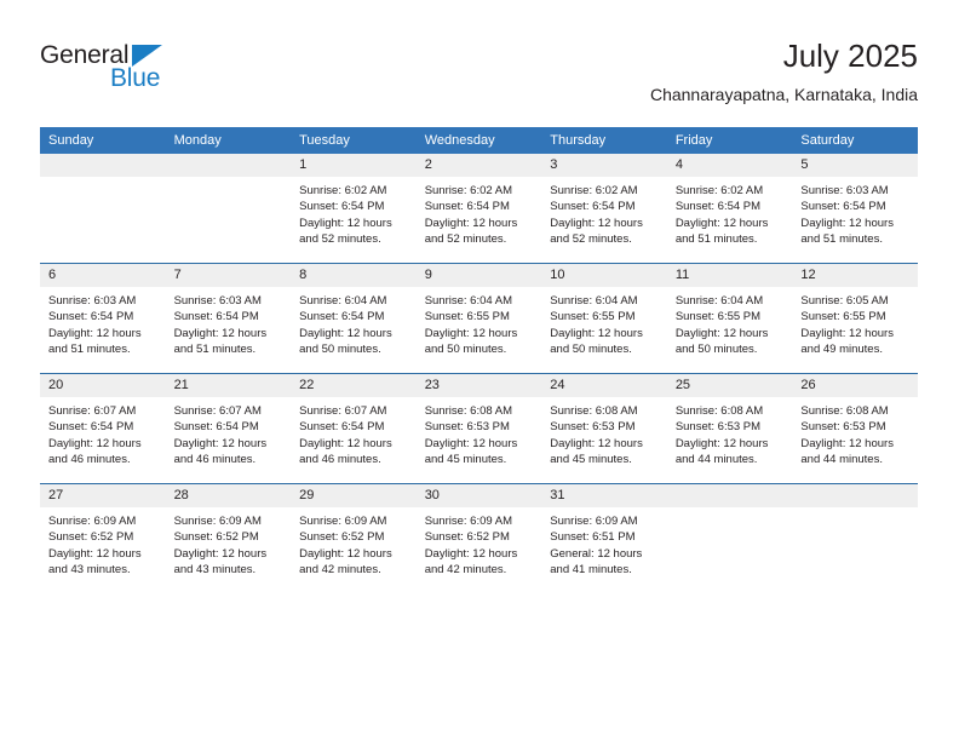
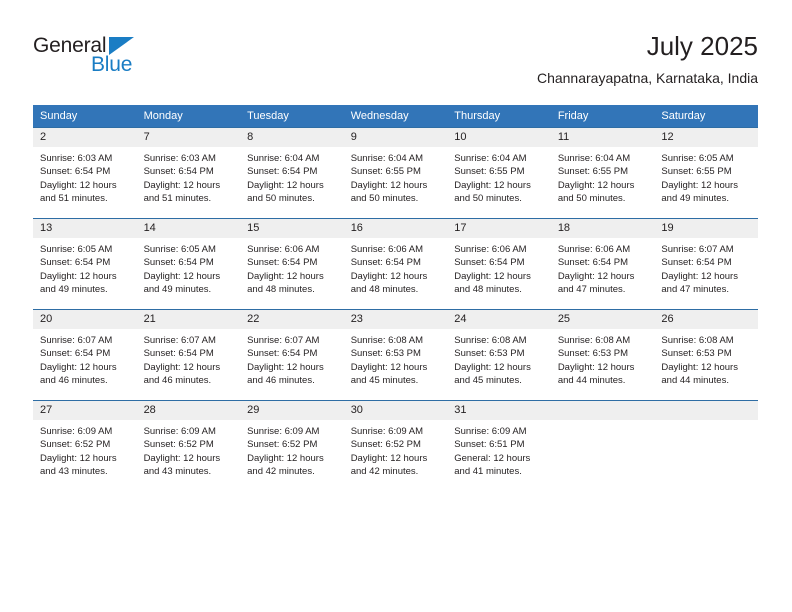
  General
  Blue
  July 2025
  Channarayapatna, Karnataka, India
  Sunday	Monday	Tuesday	Wednesday	Thursday	Friday	Saturday
- 		1Sunrise: 6:02 AMSunset: 6:54 PMDaylight: 12 hours and 52 minutes.	2Sunrise: 6:02 AMSunset: 6:54 PMDaylight: 12 hours and 52 minutes.	3Sunrise: 6:02 AMSunset: 6:54 PMDaylight: 12 hours and 52 minutes.	4Sunrise: 6:02 AMSunset: 6:54 PMDaylight: 12 hours and 51 minutes.	5Sunrise: 6:03 AMSunset: 6:54 PMDaylight: 12 hours and 51 minutes.
- 6Sunrise: 6:03 AMSunset: 6:54 PMDaylight: 12 hours and 51 minutes.	7Sunrise: 6:03 AMSunset: 6:54 PMDaylight: 12 hours and 51 minutes.	8Sunrise: 6:04 AMSunset: 6:54 PMDaylight: 12 hours and 50 minutes.	9Sunrise: 6:04 AMSunset: 6:55 PMDaylight: 12 hours and 50 minutes.	10Sunrise: 6:04 AMSunset: 6:55 PMDaylight: 12 hours and 50 minutes.	11Sunrise: 6:04 AMSunset: 6:55 PMDaylight: 12 hours and 50 minutes.	12Sunrise: 6:05 AMSunset: 6:55 PMDaylight: 12 hours and 49 minutes.
+ 2Sunrise: 6:03 AMSunset: 6:54 PMDaylight: 12 hours and 51 minutes.	7Sunrise: 6:03 AMSunset: 6:54 PMDaylight: 12 hours and 51 minutes.	8Sunrise: 6:04 AMSunset: 6:54 PMDaylight: 12 hours and 50 minutes.	9Sunrise: 6:04 AMSunset: 6:55 PMDaylight: 12 hours and 50 minutes.	10Sunrise: 6:04 AMSunset: 6:55 PMDaylight: 12 hours and 50 minutes.	11Sunrise: 6:04 AMSunset: 6:55 PMDaylight: 12 hours and 50 minutes.	12Sunrise: 6:05 AMSunset: 6:55 PMDaylight: 12 hours and 49 minutes.
+ 13Sunrise: 6:05 AMSunset: 6:54 PMDaylight: 12 hours and 49 minutes.	14Sunrise: 6:05 AMSunset: 6:54 PMDaylight: 12 hours and 49 minutes.	15Sunrise: 6:06 AMSunset: 6:54 PMDaylight: 12 hours and 48 minutes.	16Sunrise: 6:06 AMSunset: 6:54 PMDaylight: 12 hours and 48 minutes.	17Sunrise: 6:06 AMSunset: 6:54 PMDaylight: 12 hours and 48 minutes.	18Sunrise: 6:06 AMSunset: 6:54 PMDaylight: 12 hours and 47 minutes.	19Sunrise: 6:07 AMSunset: 6:54 PMDaylight: 12 hours and 47 minutes.
  20Sunrise: 6:07 AMSunset: 6:54 PMDaylight: 12 hours and 46 minutes.	21Sunrise: 6:07 AMSunset: 6:54 PMDaylight: 12 hours and 46 minutes.	22Sunrise: 6:07 AMSunset: 6:54 PMDaylight: 12 hours and 46 minutes.	23Sunrise: 6:08 AMSunset: 6:53 PMDaylight: 12 hours and 45 minutes.	24Sunrise: 6:08 AMSunset: 6:53 PMDaylight: 12 hours and 45 minutes.	25Sunrise: 6:08 AMSunset: 6:53 PMDaylight: 12 hours and 44 minutes.	26Sunrise: 6:08 AMSunset: 6:53 PMDaylight: 12 hours and 44 minutes.
  27Sunrise: 6:09 AMSunset: 6:52 PMDaylight: 12 hours and 43 minutes.	28Sunrise: 6:09 AMSunset: 6:52 PMDaylight: 12 hours and 43 minutes.	29Sunrise: 6:09 AMSunset: 6:52 PMDaylight: 12 hours and 42 minutes.	30Sunrise: 6:09 AMSunset: 6:52 PMDaylight: 12 hours and 42 minutes.	31Sunrise: 6:09 AMSunset: 6:51 PMGeneral: 12 hours and 41 minutes.
